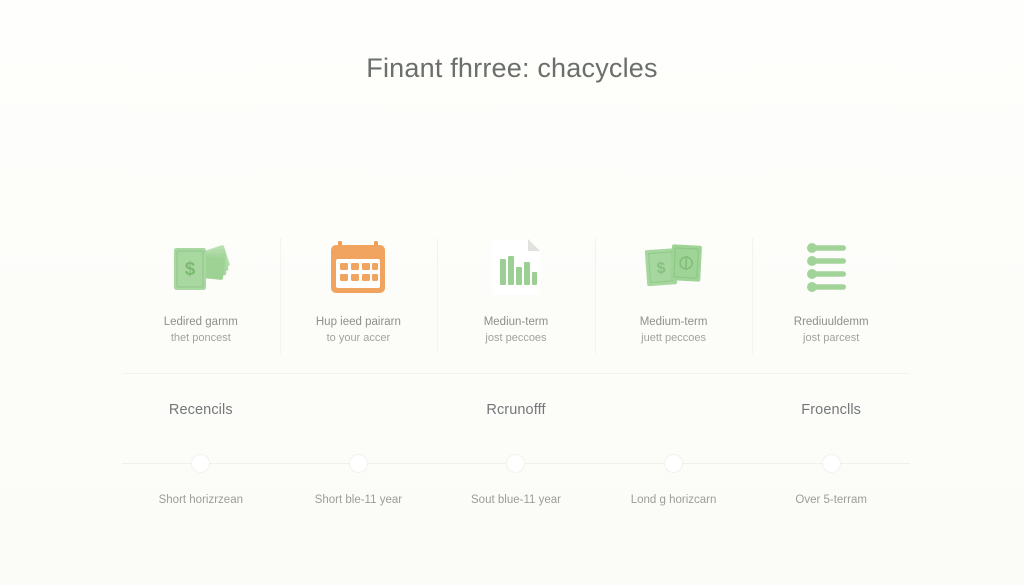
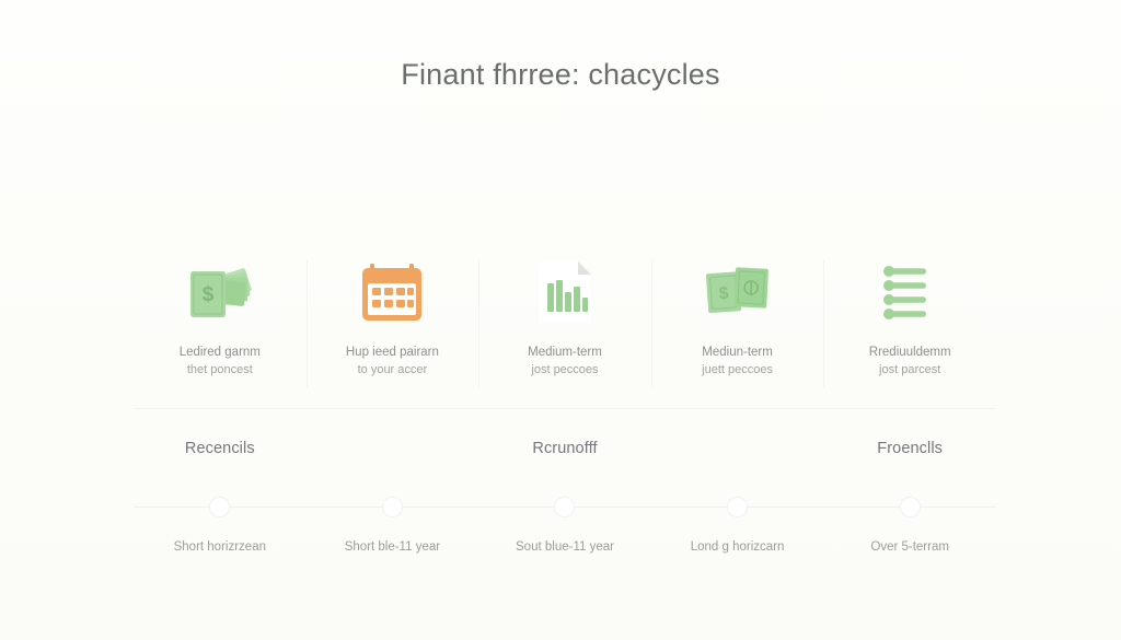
  Finant fhrree: chacycles
  $
  Ledired garnm
  thet poncest
  Hup ieed pairarn
  to your accer
- Mediun-term
+ Medium-term
  jost peccoes
- Medium-term
+ Mediun-term
  juett peccoes
  Rrediuuldemm
  jost parcest
  Recencils
  Rcrunofff
  Froenclls
  Short horizrzean
  Short ble-11 year
  Sout blue-11 year
  Lond g horizcarn
  Over 5-terram
